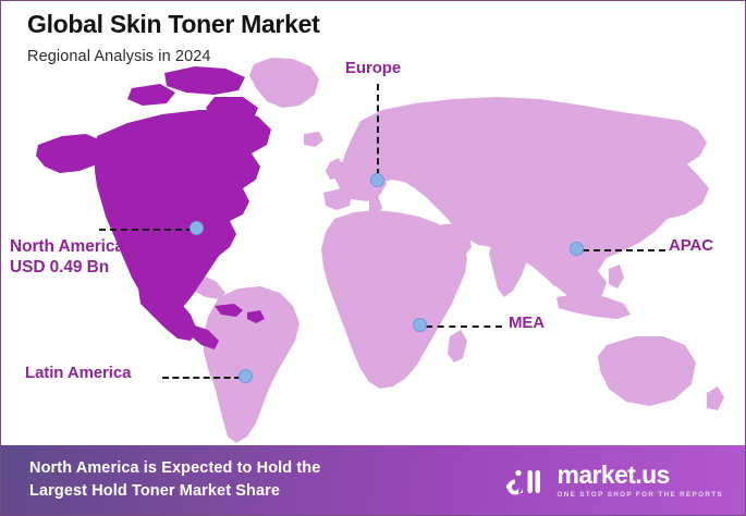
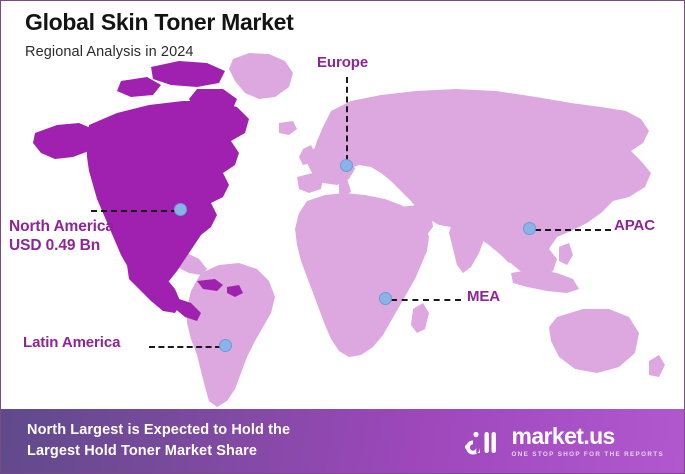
  Global Skin Toner Market
  Regional Analysis in 2024
  Europe
  APAC
  MEA
  Latin America
  North America
  USD 0.49 Bn
- North America is Expected to Hold the
+ North Largest is Expected to Hold the
  Largest Hold Toner Market Share
  market.us
